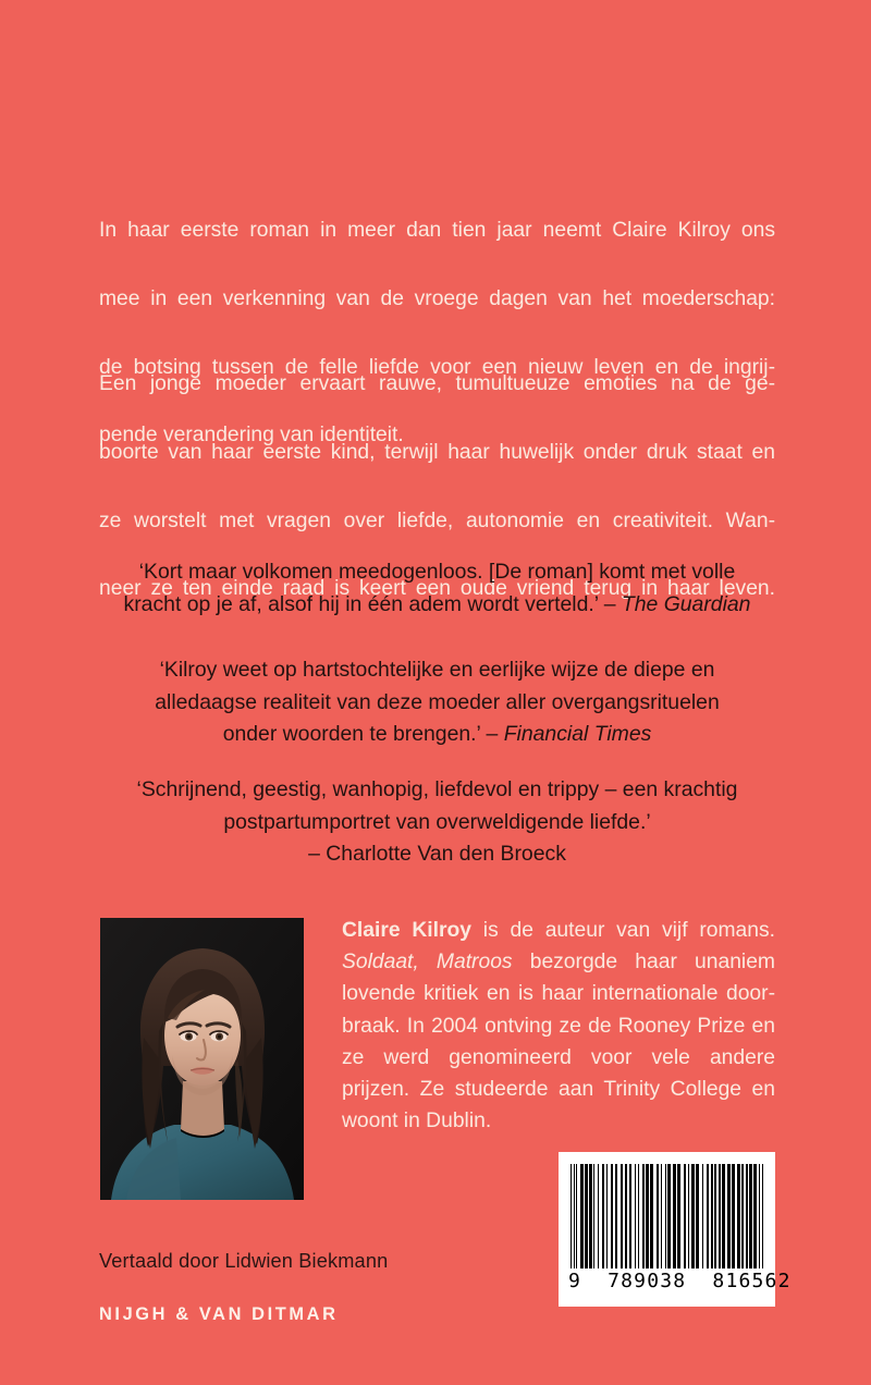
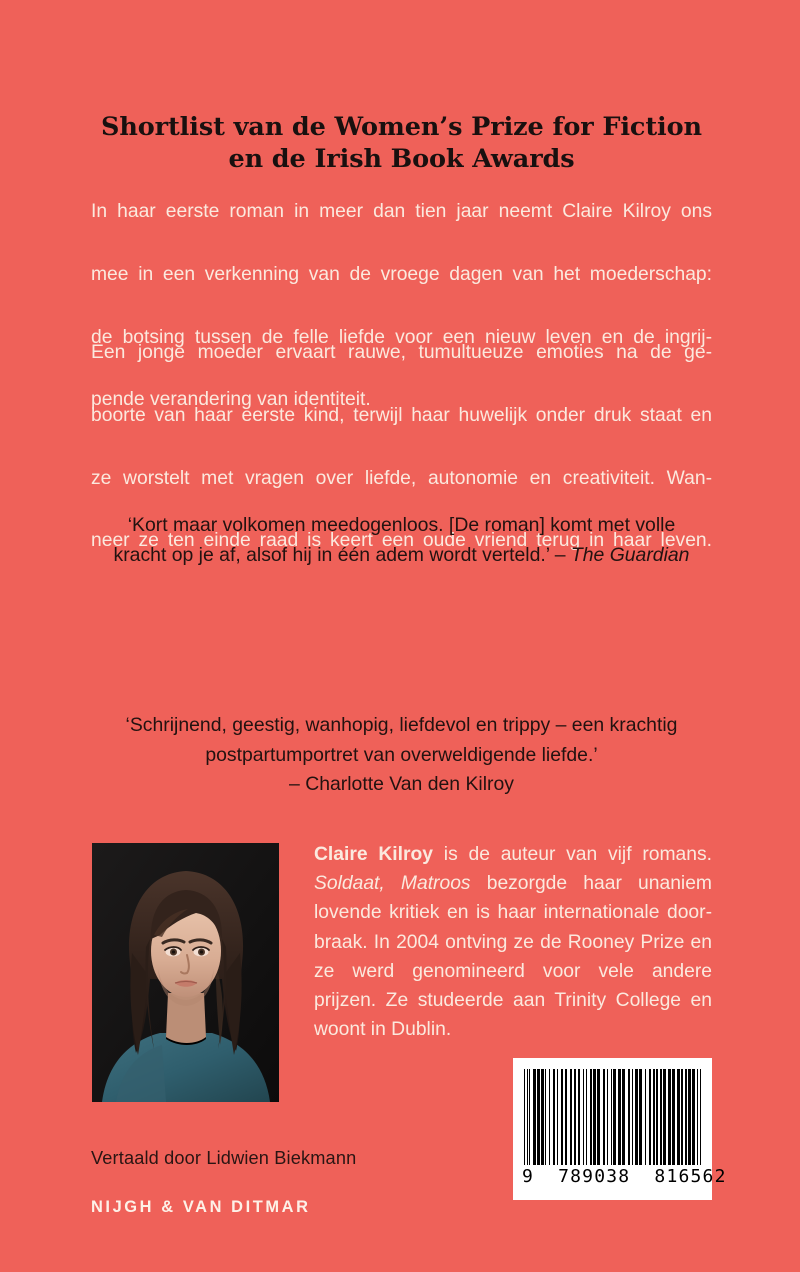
+ Shortlist van de Women’s Prize for Fiction
+ en de Irish Book Awards
  In haar eerste roman in meer dan tien jaar neemt Claire Kilroy ons
  mee in een verkenning van de vroege dagen van het moederschap:
  de botsing tussen de felle liefde voor een nieuw leven en de ingrij-
  pende verandering van identiteit.
  Een jonge moeder ervaart rauwe, tumultueuze emoties na de ge-
  boorte van haar eerste kind, terwijl haar huwelijk onder druk staat en
  ze worstelt met vragen over liefde, autonomie en creativiteit. Wan-
  neer ze ten einde raad is keert een oude vriend terug in haar leven.
  ‘Kort maar volkomen meedogenloos. [De roman] komt met volle
  kracht op je af, alsof hij in één adem wordt verteld.’ – The Guardian
- ‘Kilroy weet op hartstochtelijke en eerlijke wijze de diepe en
- alledaagse realiteit van deze moeder aller overgangsrituelen
- onder woorden te brengen.’ – Financial Times
  ‘Schrijnend, geestig, wanhopig, liefdevol en trippy – een krachtig
  postpartumportret van overweldigende liefde.’
- – Charlotte Van den Broeck
+ – Charlotte Van den Kilroy
  Claire Kilroy is de auteur van vijf romans. Soldaat, Matroos bezorgde haar unaniem lovende kritiek en is haar internationale door-braak. In 2004 ontving ze de Rooney Prize en ze werd genomineerd voor vele andere prijzen. Ze studeerde aan Trinity College en woont in Dublin.
  Vertaald door Lidwien Biekmann
  NIJGH & VAN DITMAR
  9 789038 816562
